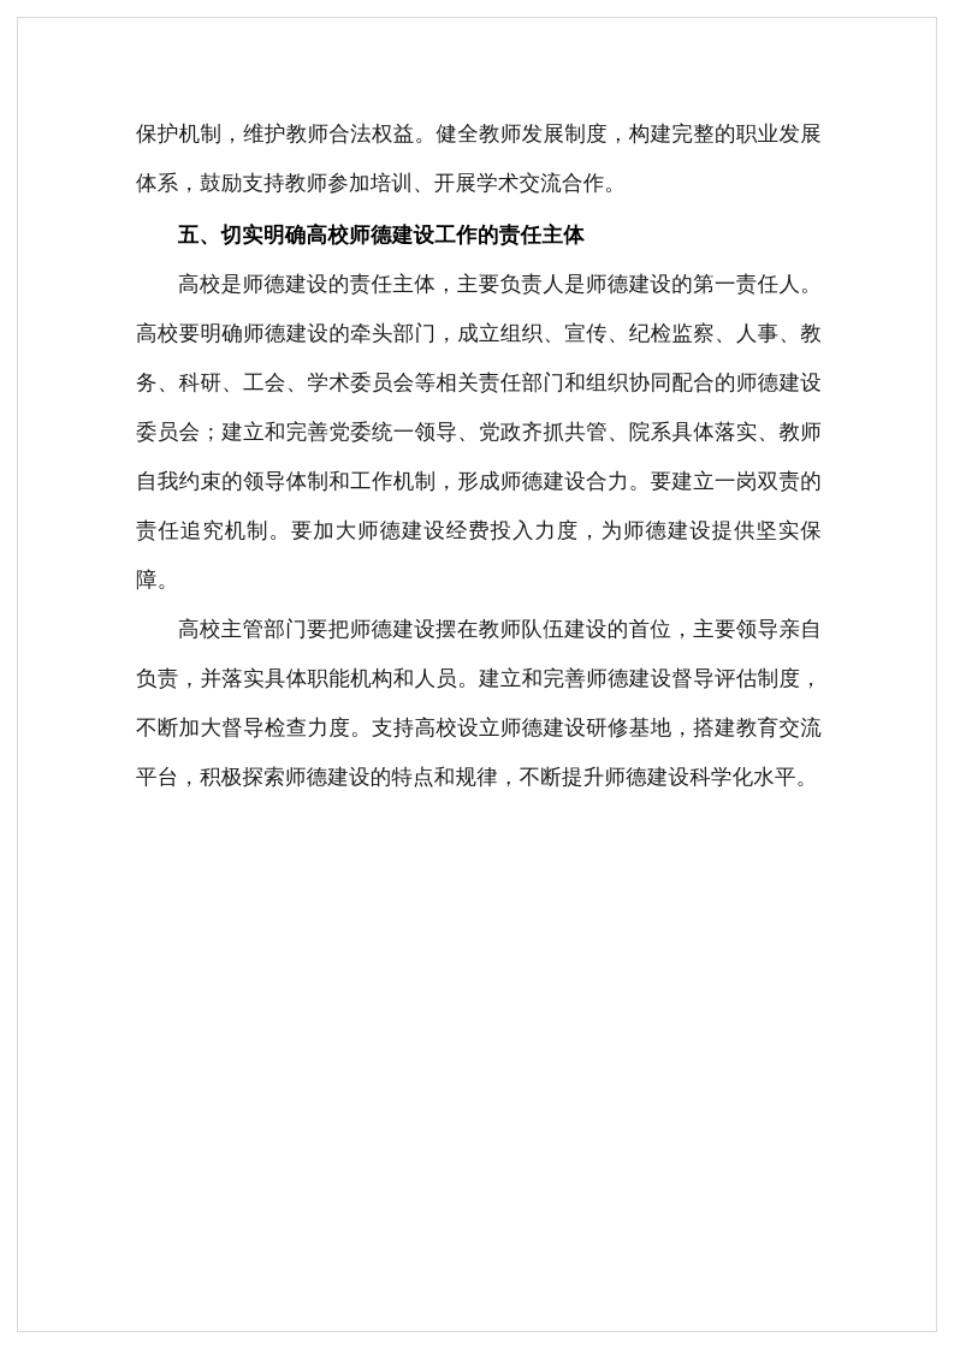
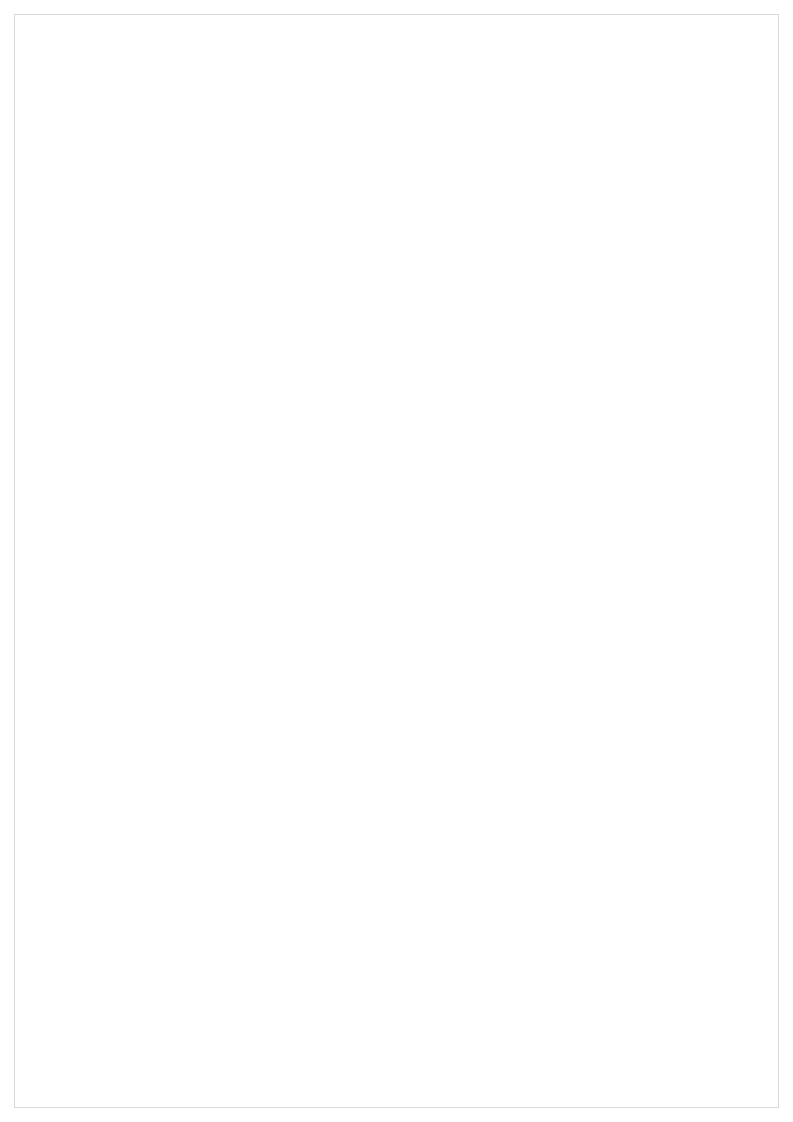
- 保护机制，维护教师合法权益。健全教师发展制度，构建完整的职业发展体系，鼓励支持教师参加培训、开展学术交流合作。
- 五、切实明确高校师德建设工作的责任主体
- 高校是师德建设的责任主体，主要负责人是师德建设的第一责任人。高校要明确师德建设的牵头部门，成立组织、宣传、纪检监察、人事、教务、科研、工会、学术委员会等相关责任部门和组织协同配合的师德建设委员会；建立和完善党委统一领导、党政齐抓共管、院系具体落实、教师自我约束的领导体制和工作机制，形成师德建设合力。要建立一岗双责的责任追究机制。要加大师德建设经费投入力度，为师德建设提供坚实保障。
- 高校主管部门要把师德建设摆在教师队伍建设的首位，主要领导亲自负责，并落实具体职能机构和人员。建立和完善师德建设督导评估制度，不断加大督导检查力度。支持高校设立师德建设研修基地，搭建教育交流平台，积极探索师德建设的特点和规律，不断提升师德建设科学化水平。
